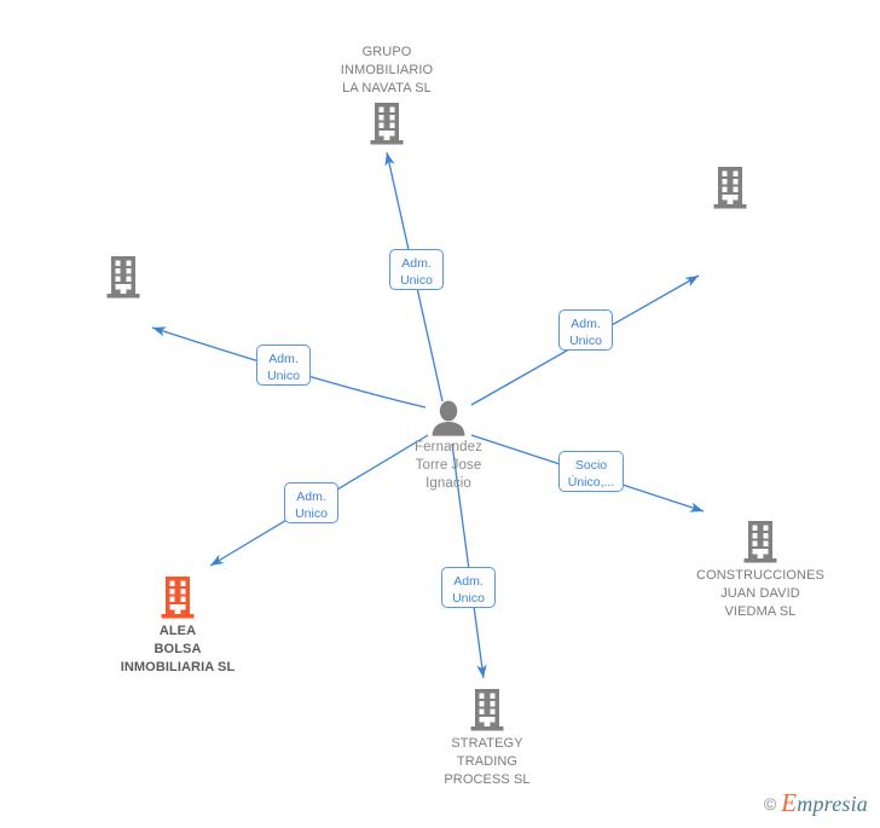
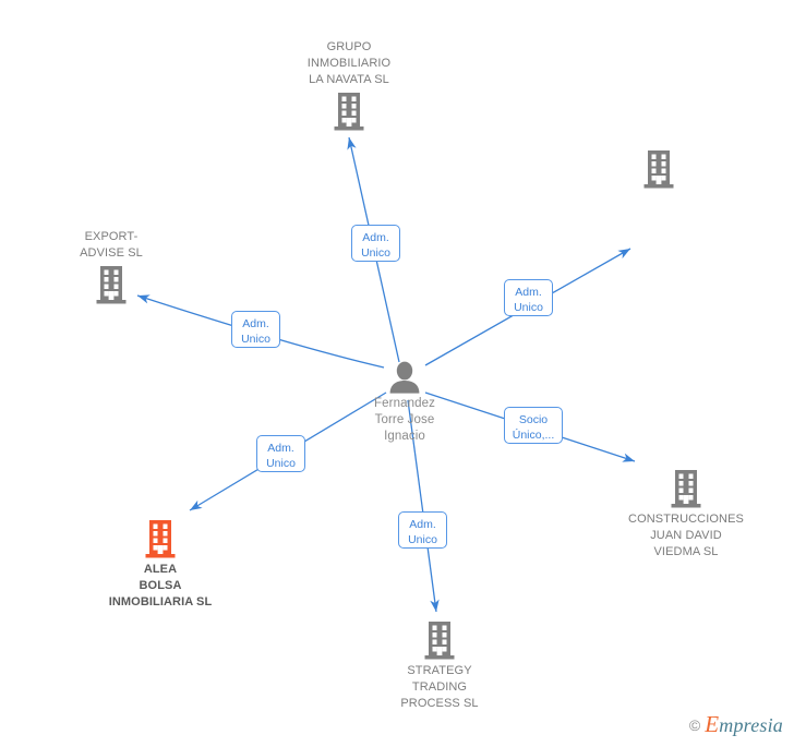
  GRUPO
  INMOBILIARIO
  LA NAVATA SL
+ EXPORT-
+ ADVISE SL
  CONSTRUCCIONES
  JUAN DAVID
  VIEDMA SL
  ALEA
  BOLSA
  INMOBILIARIA SL
  STRATEGY
  TRADING
  PROCESS SL
  Fernandez
  Torre Jose
  Ignacio
  Adm.
  Unico
  Adm.
  Unico
  Adm.
  Unico
  Socio
  Único,...
  Adm.
  Unico
  Adm.
  Unico
  ©
  Empresia
